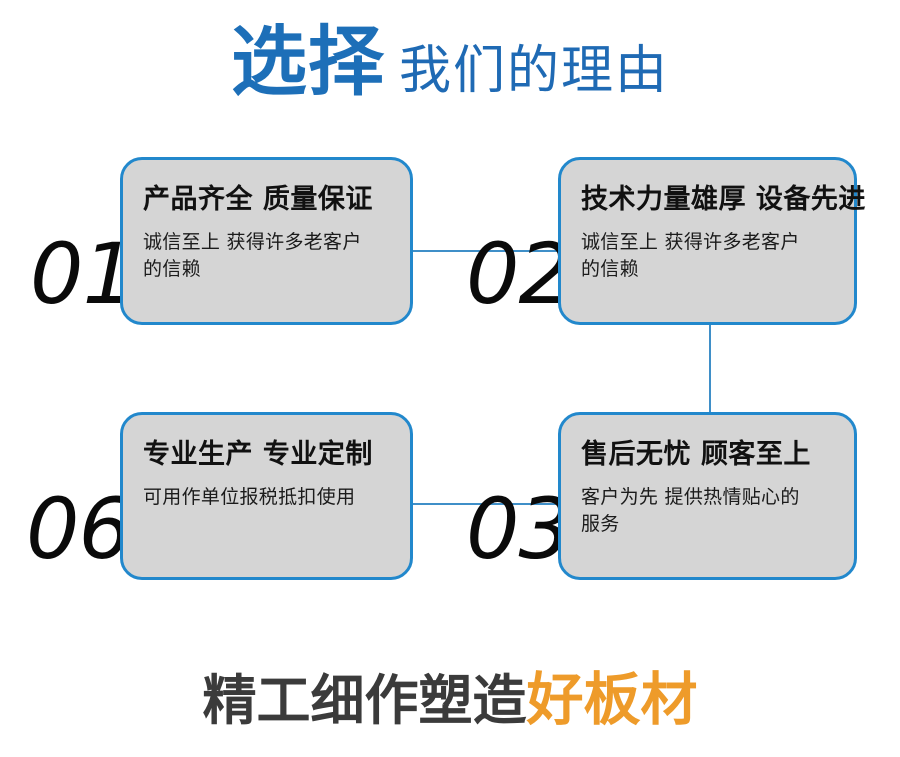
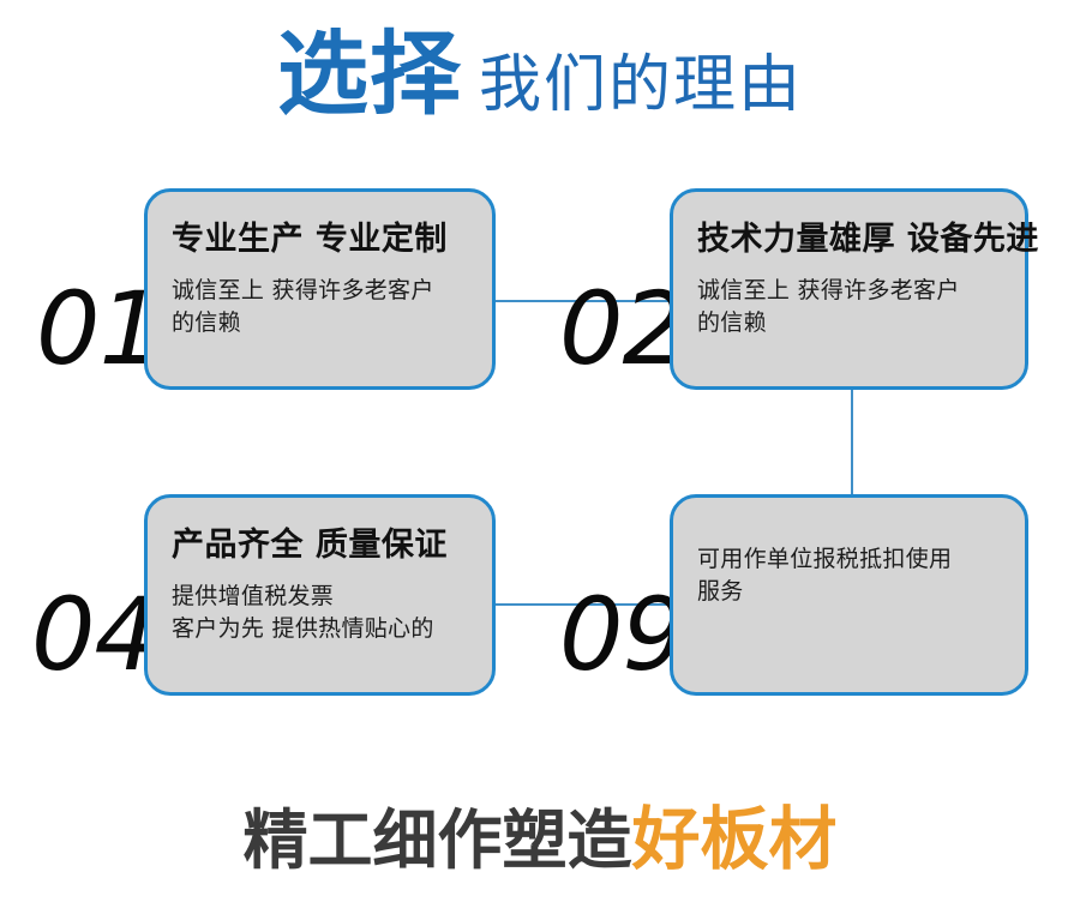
  选择 我们的理由
  01
- 产品齐全 质量保证
+ 专业生产 专业定制
  诚信至上 获得许多老客户
  的信赖
  02
  技术力量雄厚 设备先进
  诚信至上 获得许多老客户
  的信赖
- 06
+ 04
- 专业生产 专业定制
+ 产品齐全 质量保证
+ 提供增值税发票
- 可用作单位报税抵扣使用
+ 客户为先 提供热情贴心的
- 03
+ 09
- 售后无忧 顾客至上
- 客户为先 提供热情贴心的
+ 可用作单位报税抵扣使用
  服务
  精工细作塑造好板材
